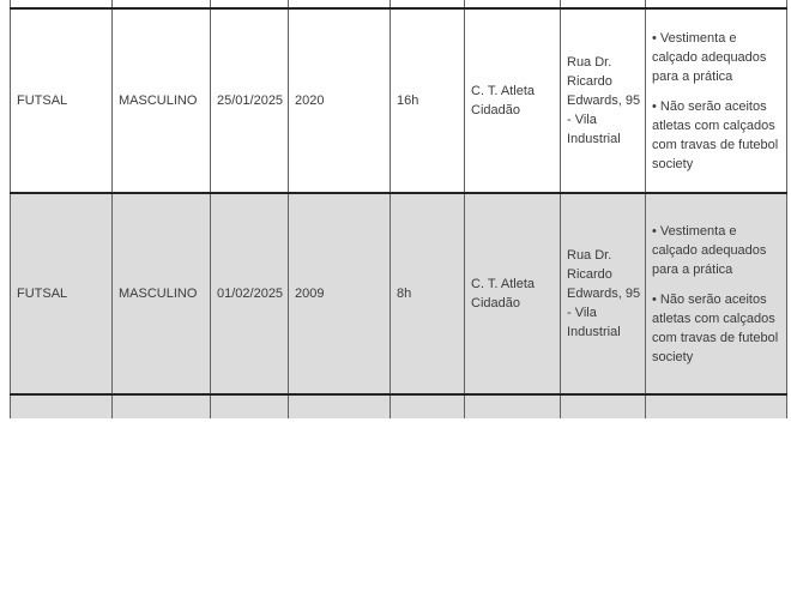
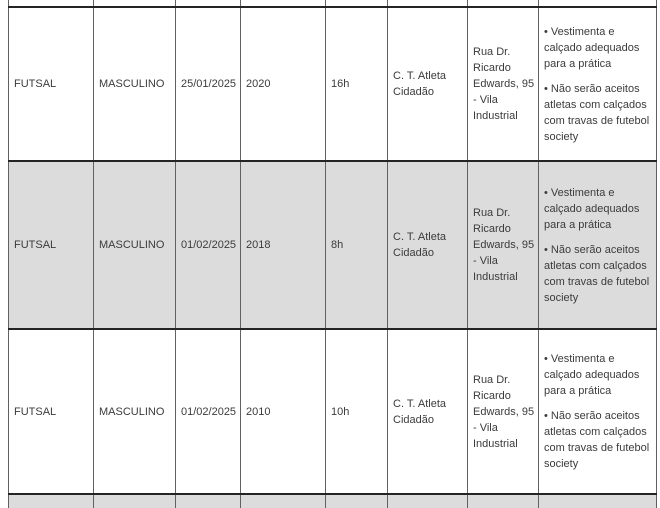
  FUTSAL	MASCULINO	25/01/2025	2020	16h	C. T. Atleta Cidadão	Rua Dr. Ricardo Edwards, 95 - Vila Industrial	• Vestimenta e calçado adequados para a prática • Não serão aceitos atletas com calçados com travas de futebol society
- FUTSAL	MASCULINO	01/02/2025	2009	8h	C. T. Atleta Cidadão	Rua Dr. Ricardo Edwards, 95 - Vila Industrial	• Vestimenta e calçado adequados para a prática • Não serão aceitos atletas com calçados com travas de futebol society
+ FUTSAL	MASCULINO	01/02/2025	2018	8h	C. T. Atleta Cidadão	Rua Dr. Ricardo Edwards, 95 - Vila Industrial	• Vestimenta e calçado adequados para a prática • Não serão aceitos atletas com calçados com travas de futebol society
+ FUTSAL	MASCULINO	01/02/2025	2010	10h	C. T. Atleta Cidadão	Rua Dr. Ricardo Edwards, 95 - Vila Industrial	• Vestimenta e calçado adequados para a prática • Não serão aceitos atletas com calçados com travas de futebol society
